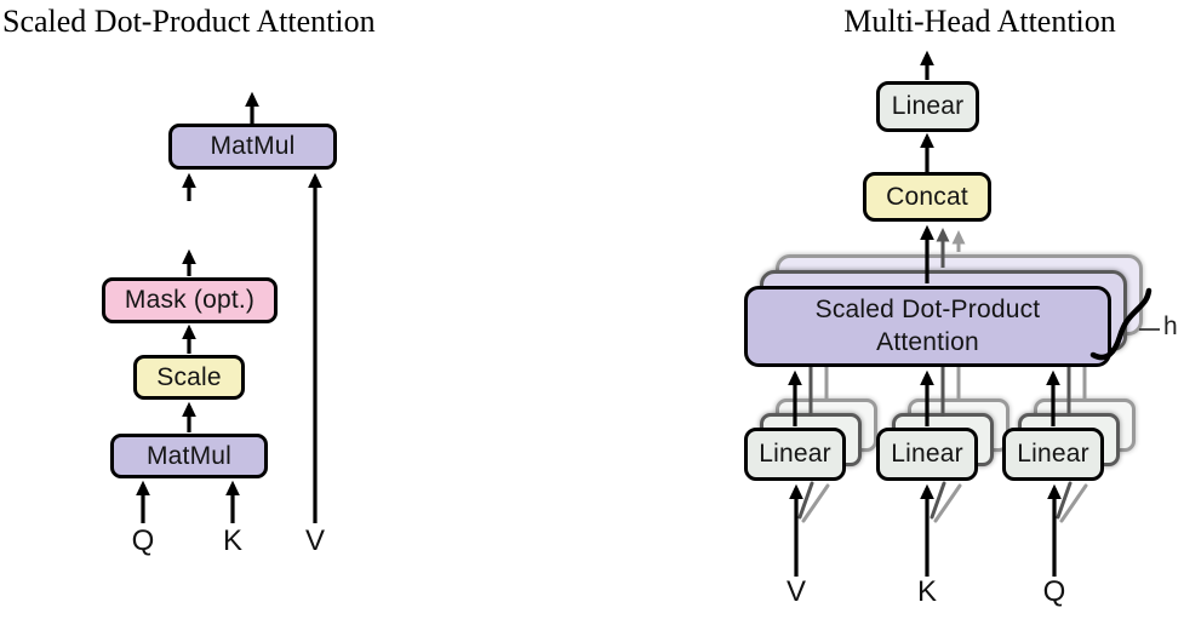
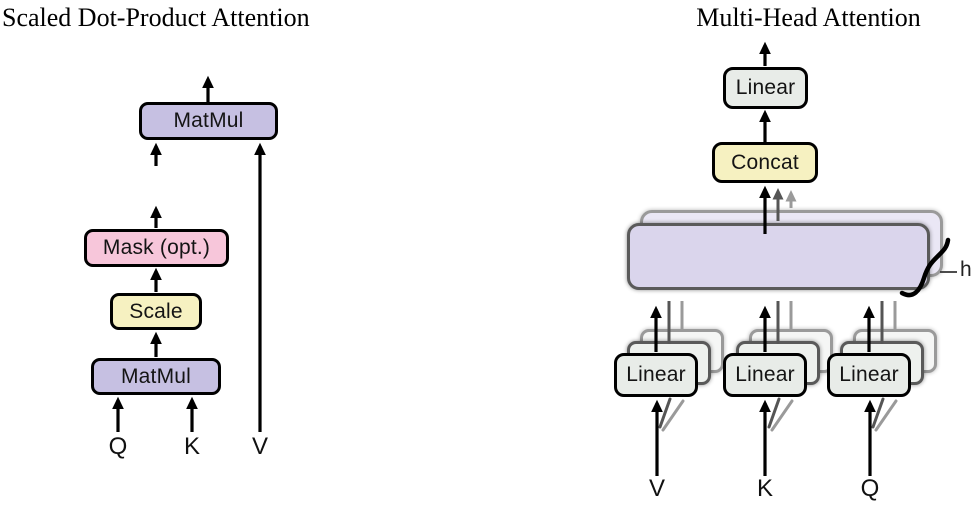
  Scaled Dot-Product Attention
  Multi-Head Attention
  MatMul
  Mask (opt.)
  Scale
  MatMul
  Linear
  Concat
- Scaled Dot-Product
- Attention
  Linear
  Linear
  Linear
  Q
  K
  V
  V
  K
  Q
  h
